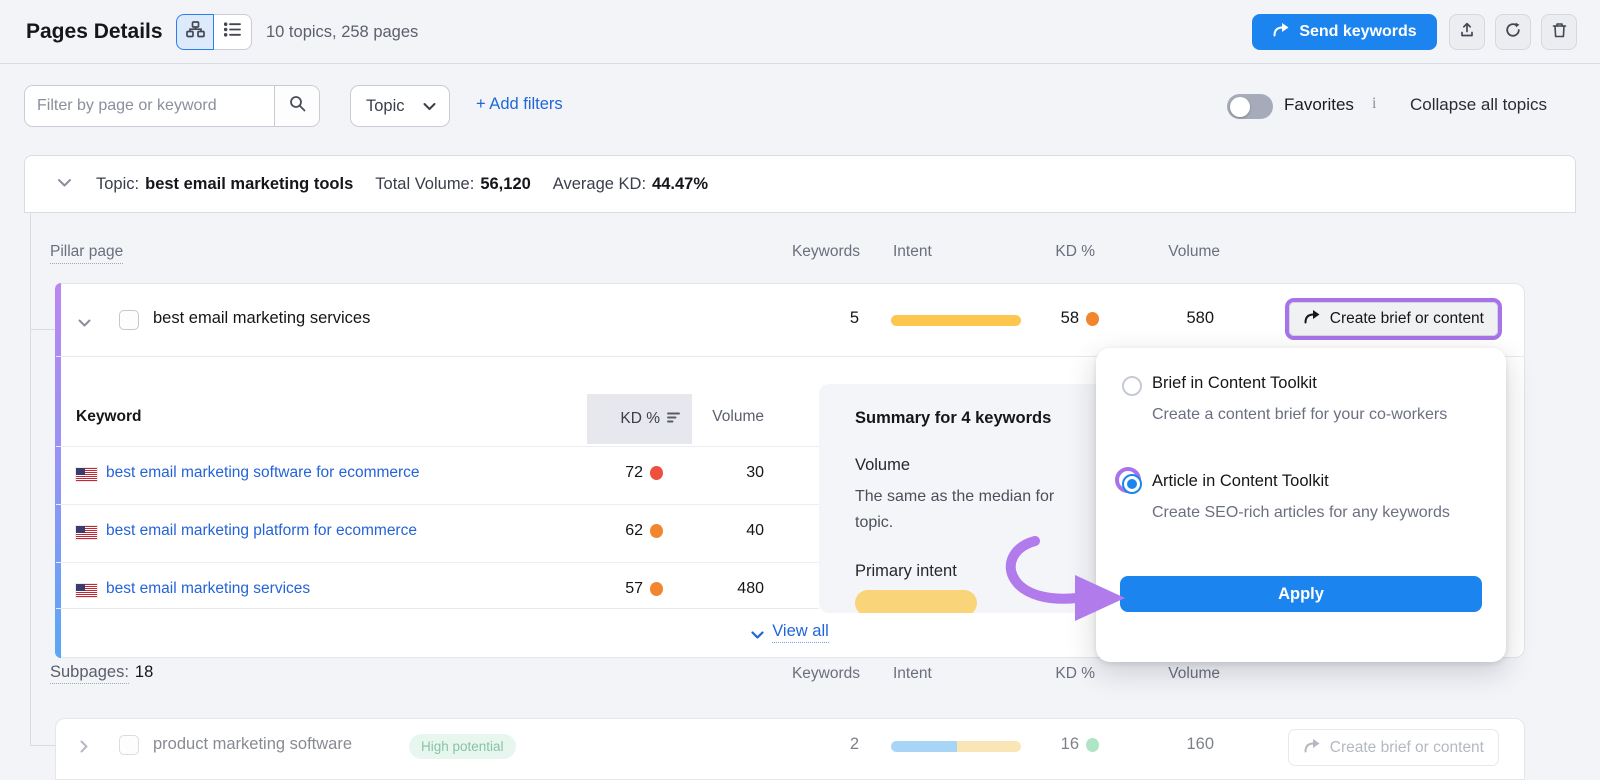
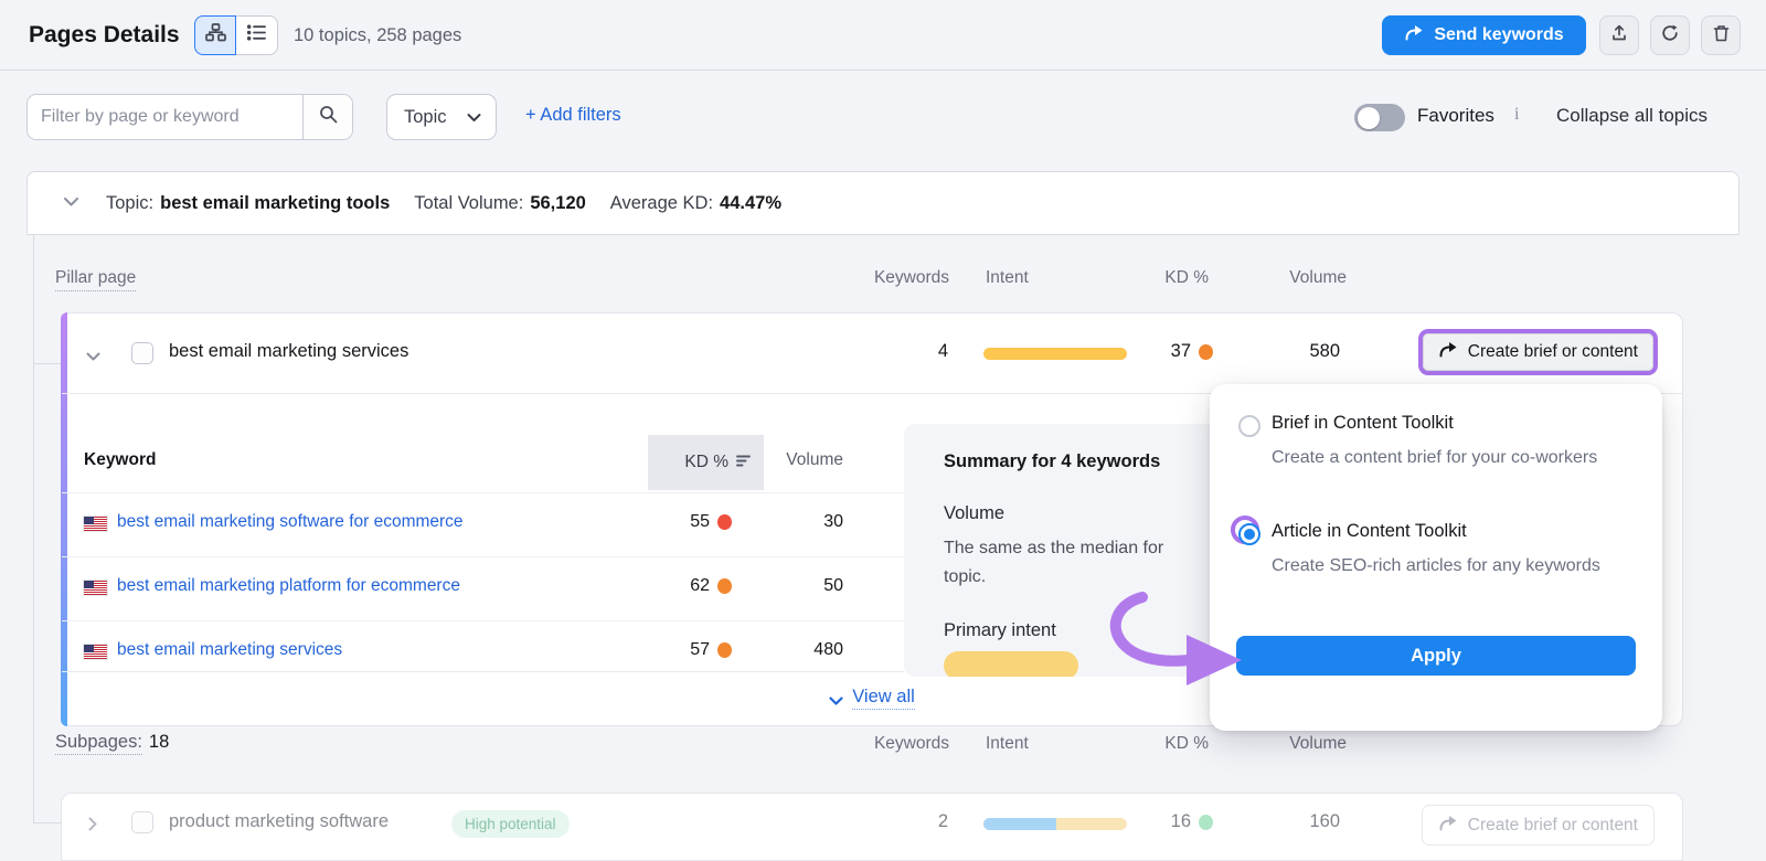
  Pages Details
  10 topics, 258 pages
  Send keywords
  Filter by page or keyword
  Topic
  + Add filters
  Favorites
  i
  Collapse all topics
  Topic:
  best email marketing tools
  Total Volume:
  56,120
  Average KD:
  44.47%
  Pillar page
  Keywords
  Intent
  KD %
  Volume
  best email marketing services
- 5
+ 4
- 58
+ 37
  580
  Create brief or content
  Keyword
  KD %
  Volume
  best email marketing software for ecommerce
- 72
+ 55
  30
  best email marketing platform for ecommerce
  62
- 40
+ 50
  best email marketing services
  57
  480
  View all
  Summary for 4 keywords
  Volume
  The same as the median for
  topic.
  Primary intent
  Subpages: 18
  Keywords
  Intent
  KD %
  Volume
  product marketing software
  High potential
  2
  16
  160
  Create brief or content
  Brief in Content Toolkit
  Create a content brief for your co-workers
  Article in Content Toolkit
  Create SEO-rich articles for any keywords
  Apply
